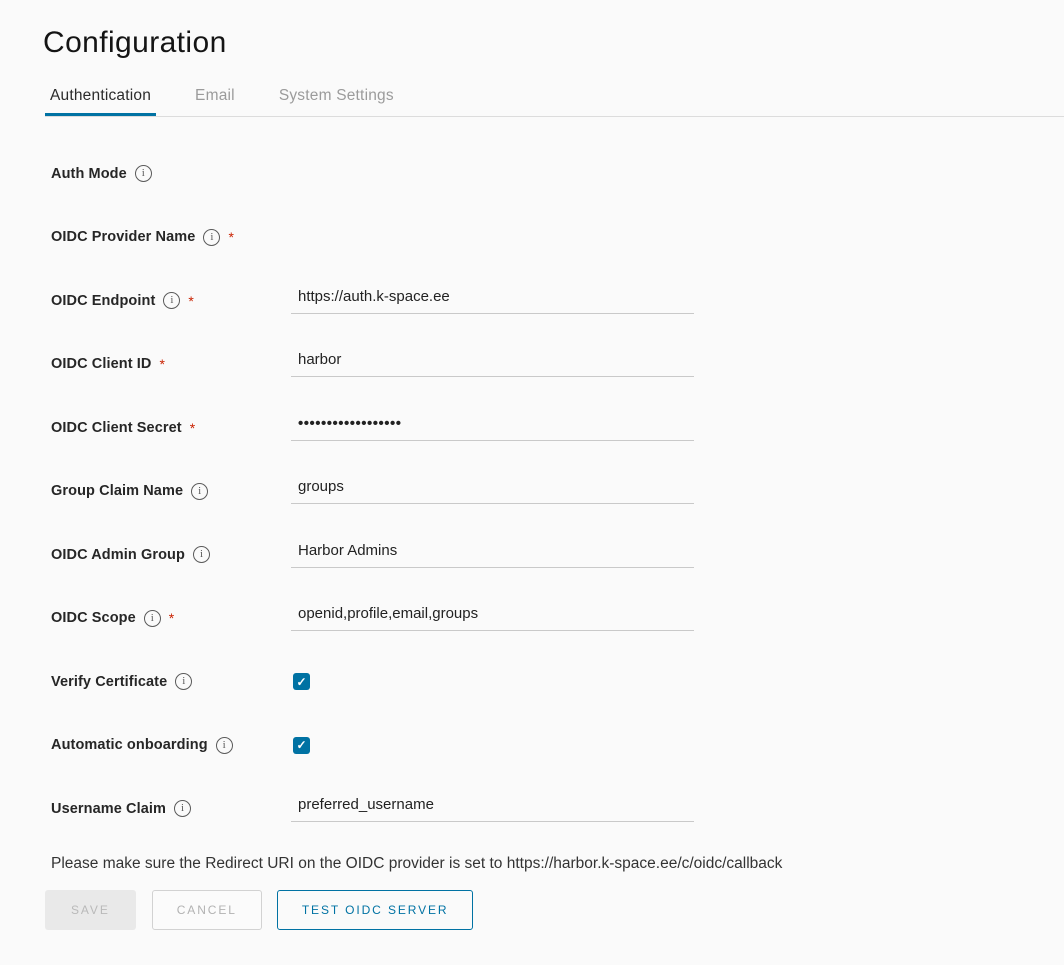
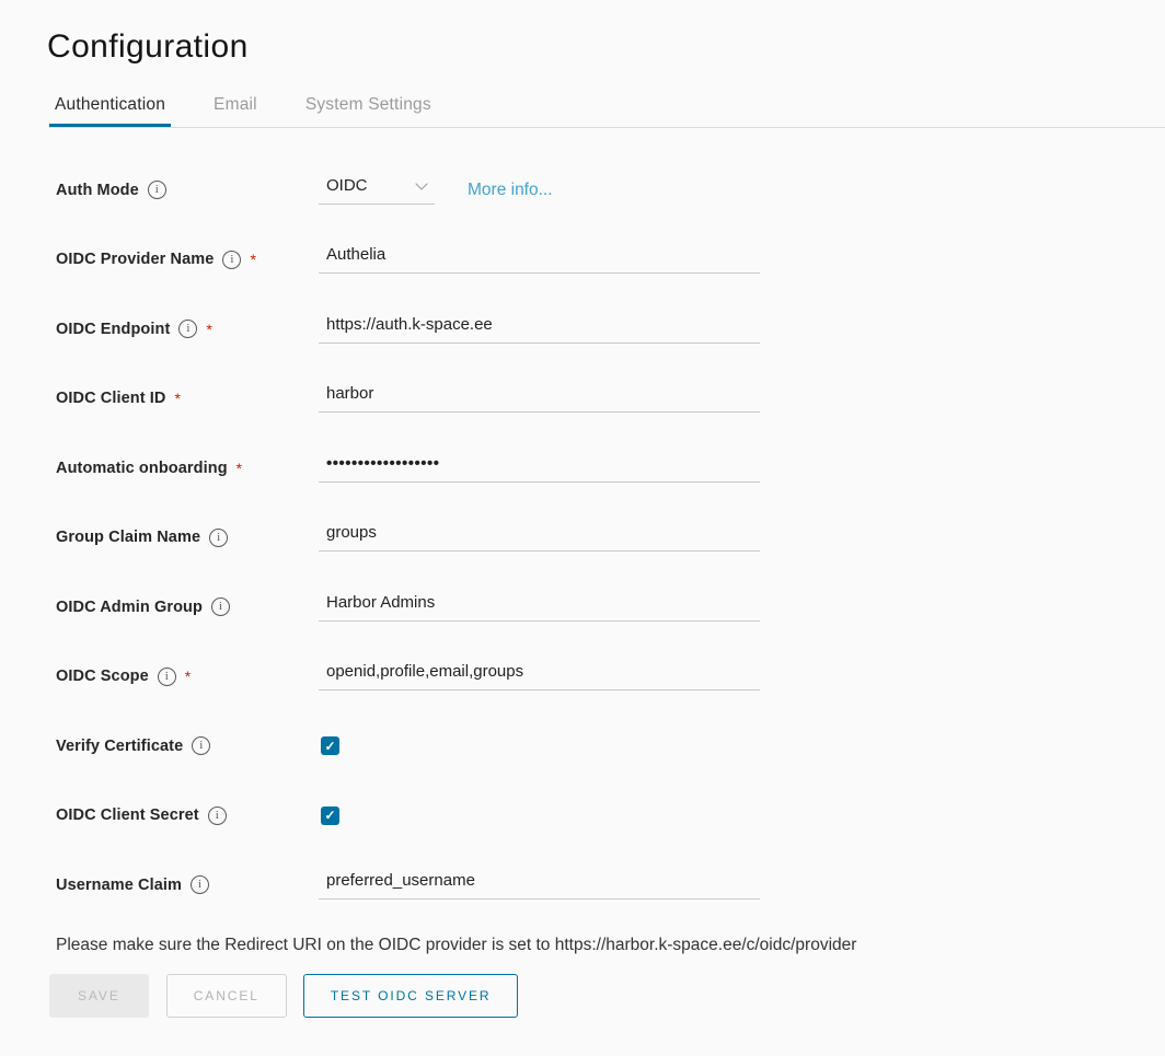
  Configuration
  Authentication
  Email
  System Settings
  Auth Mode
  i
+ OIDC
+ More info...
  OIDC Provider Name
  i
  *
+ Authelia
  OIDC Endpoint
  i
  *
  https://auth.k-space.ee
  OIDC Client ID
  *
  harbor
- OIDC Client Secret
+ Automatic onboarding
  *
  ••••••••••••••••••
  Group Claim Name
  i
  groups
  OIDC Admin Group
  i
  Harbor Admins
  OIDC Scope
  i
  *
  openid,profile,email,groups
  Verify Certificate
  i
  ✓
- Automatic onboarding
+ OIDC Client Secret
  i
  ✓
  Username Claim
  i
  preferred_username
- Please make sure the Redirect URI on the OIDC provider is set to https://harbor.k-space.ee/c/oidc/callback
+ Please make sure the Redirect URI on the OIDC provider is set to https://harbor.k-space.ee/c/oidc/provider
  SAVE
  CANCEL
  TEST OIDC SERVER
